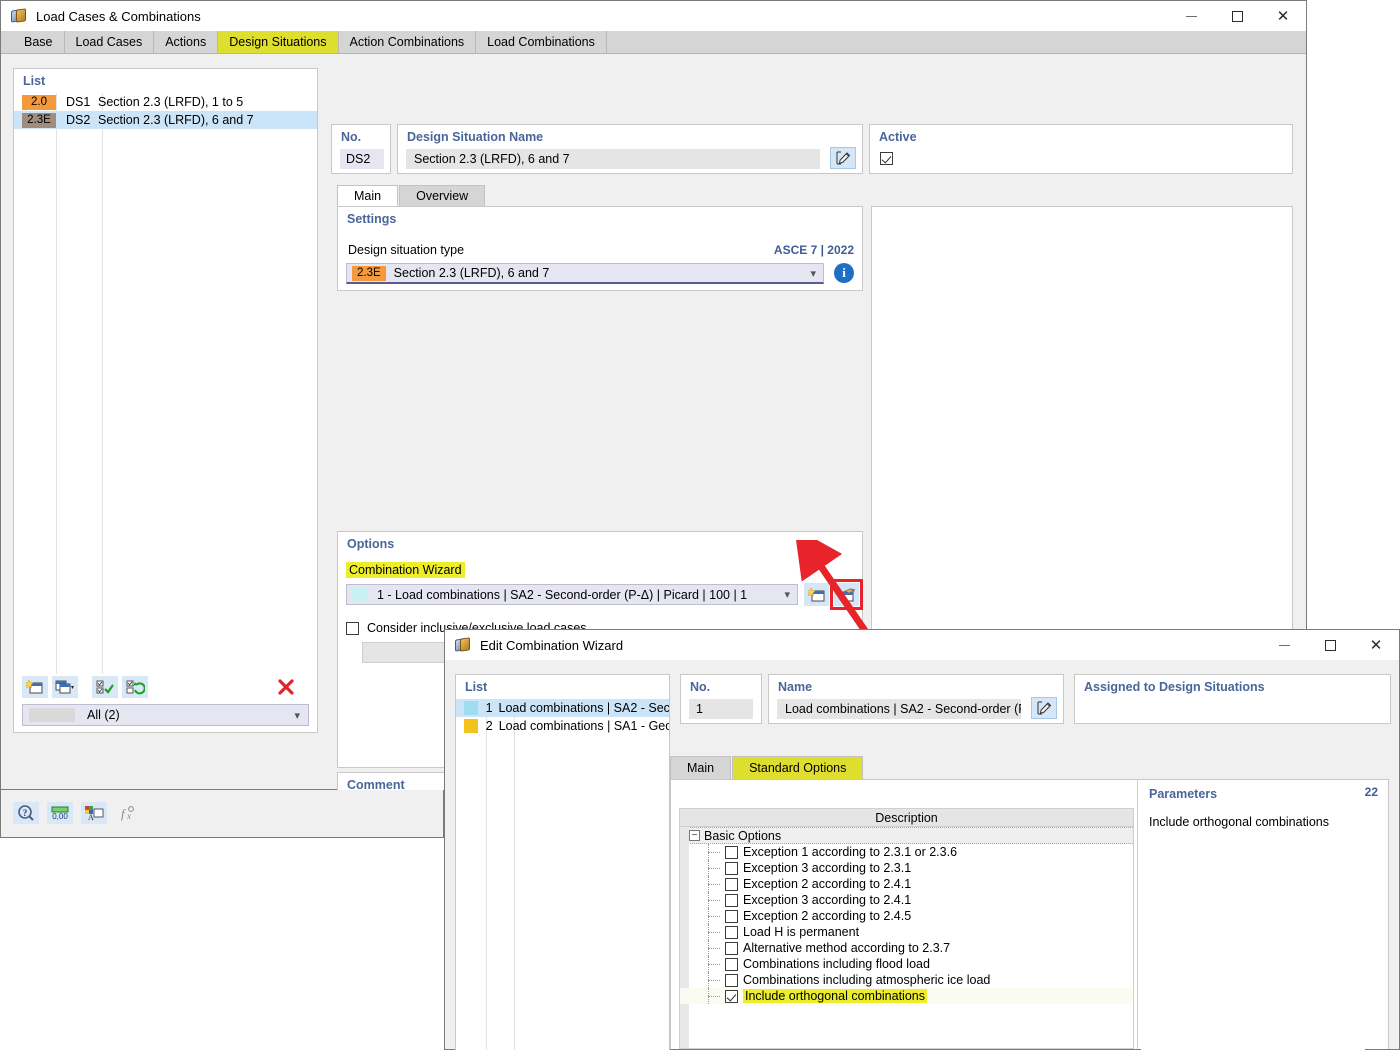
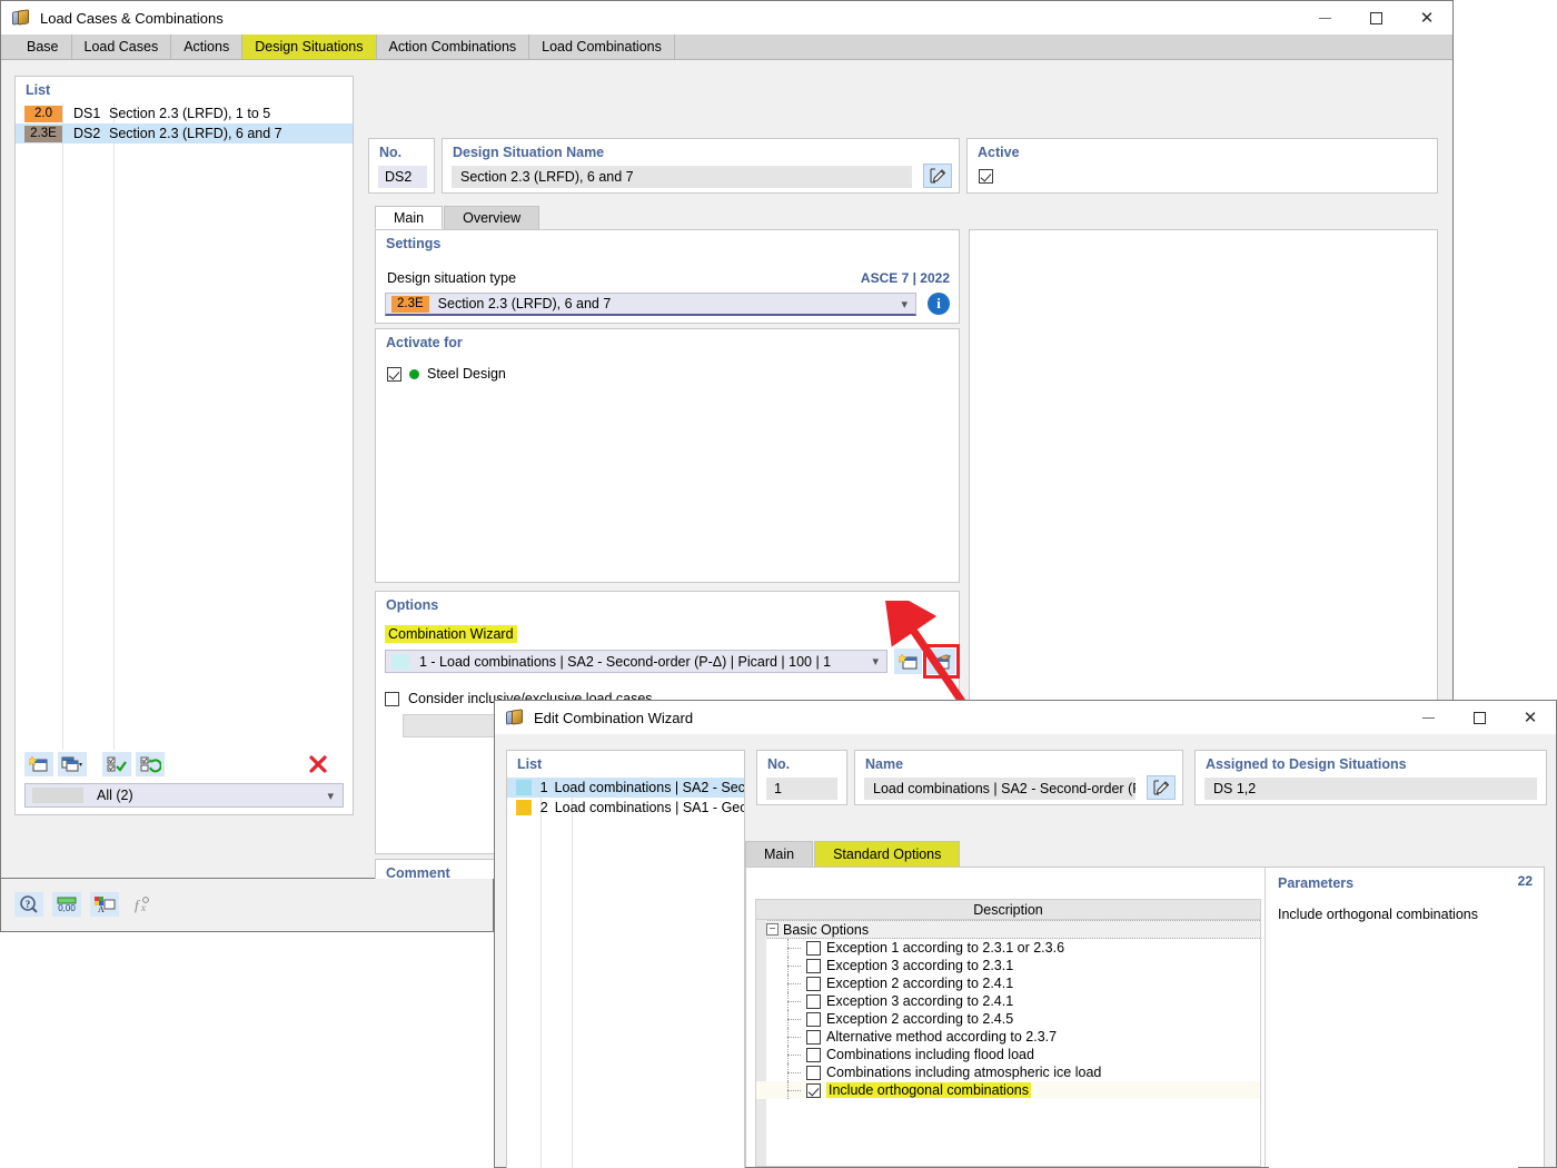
  Load Cases & Combinations
  ✕
  Base
  Load Cases
  Actions
  Design Situations
  Action Combinations
  Load Combinations
  List
  2.0
  DS1
  Section 2.3 (LRFD), 1 to 5
  2.3E
  DS2
  Section 2.3 (LRFD), 6 and 7
  All (2)
  ▾
  No.
  DS2
  Design Situation Name
  Section 2.3 (LRFD), 6 and 7
  Active
  Main
  Overview
  Settings
  Design situation type
  ASCE 7 | 2022
  2.3E
  Section 2.3 (LRFD), 6 and 7
  ▾
  i
+ Activate for
+ Steel Design
  Options
  Combination Wizard
  1 - Load combinations | SA2 - Second-order (P-Δ) | Picard | 100 | 1
  ▾
  Consider inclusive/exclusive load cases
  Comment
  ?
  0,00
  A
  f
  x
  Edit Combination Wizard
  ✕
  List
  1
  Load combinations | SA2 - Sec
  2
  Load combinations | SA1 - Geo
  No.
  1
  Name
  Load combinations | SA2 - Second-order (
  Assigned to Design Situations
+ DS 1,2
  Main
  Standard Options
  Description
  −
  Basic Options
  Exception 1 according to 2.3.1 or 2.3.6
  Exception 3 according to 2.3.1
  Exception 2 according to 2.4.1
  Exception 3 according to 2.4.1
  Exception 2 according to 2.4.5
- Load H is permanent
  Alternative method according to 2.3.7
  Combinations including flood load
  Combinations including atmospheric ice load
  Include orthogonal combinations
  Parameters
  Include orthogonal combinations
